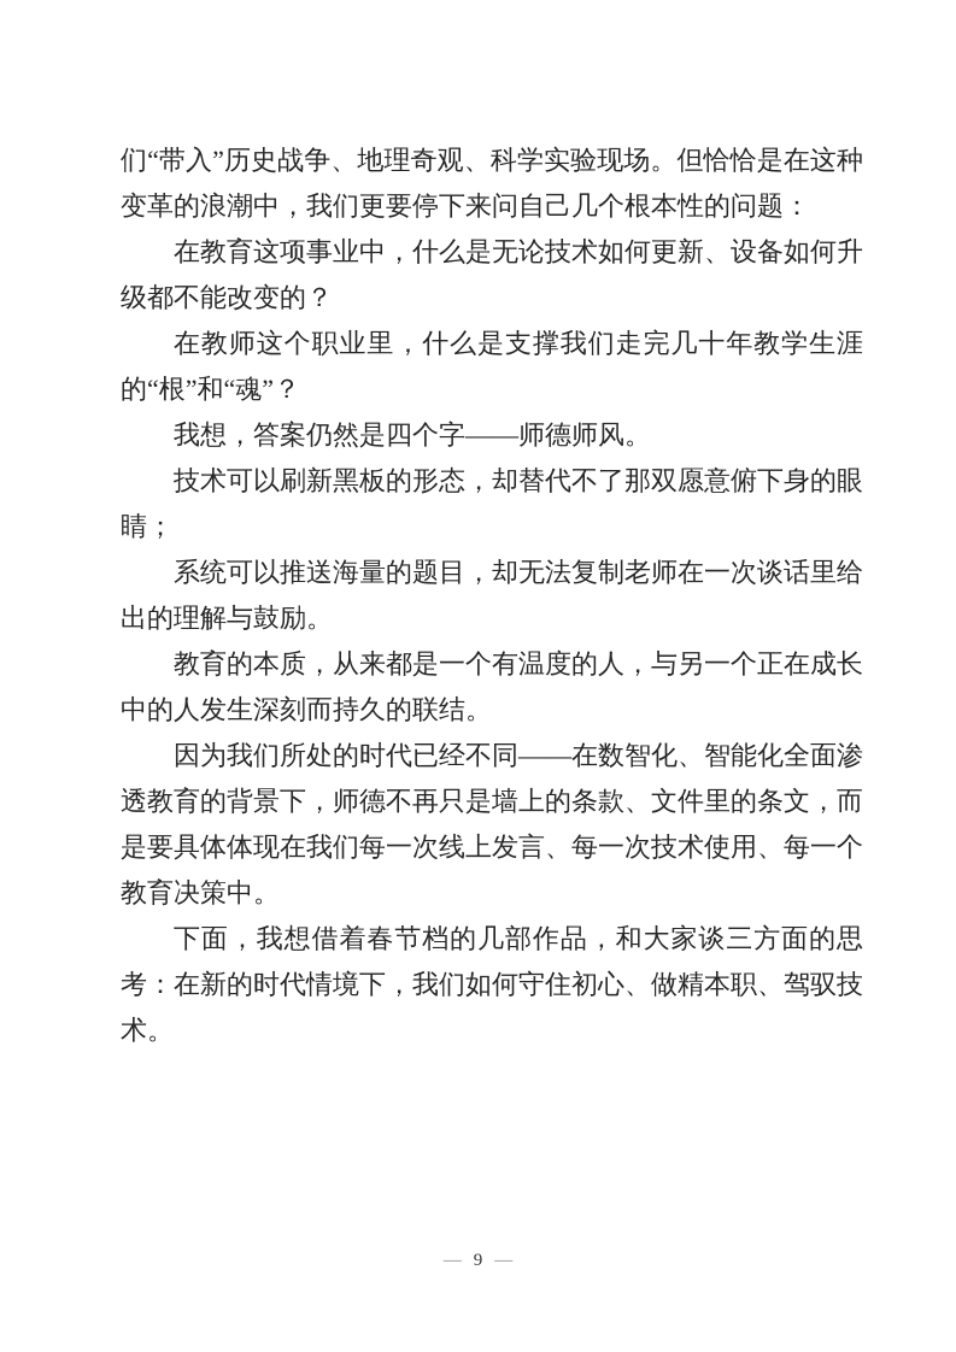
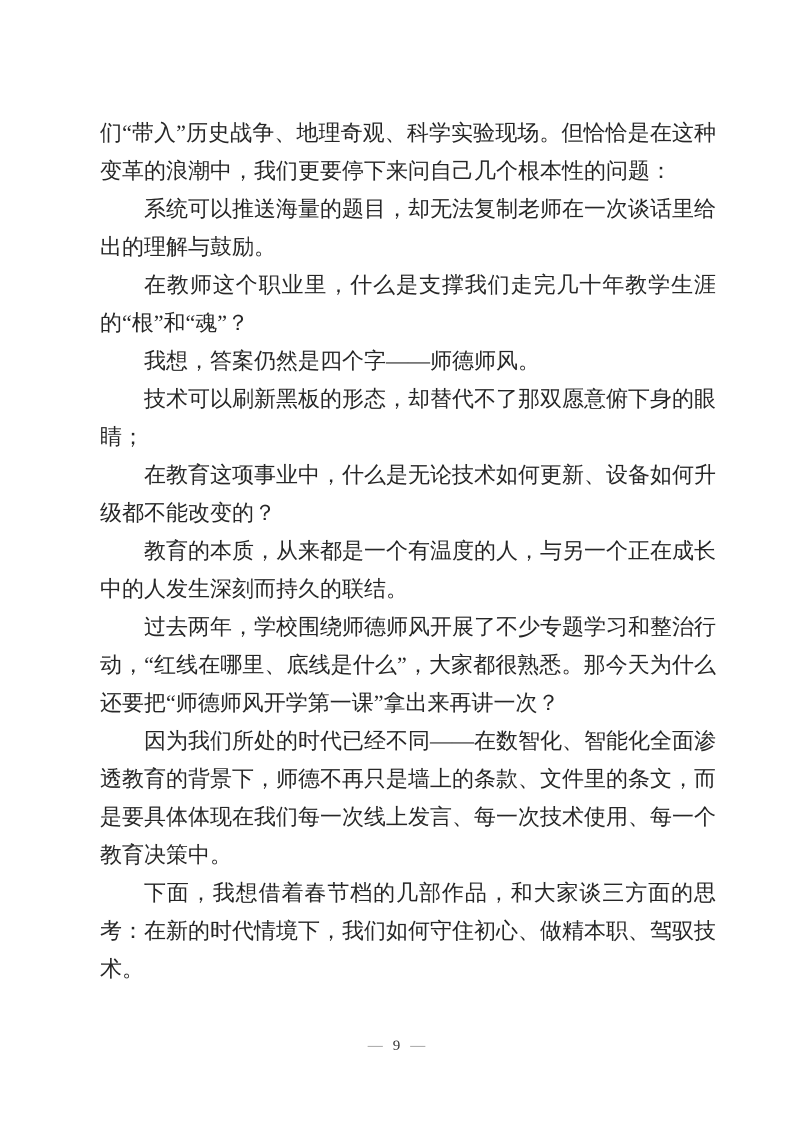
  们“带入”历史战争、地理奇观、科学实验现场。但恰恰是在这种变革的浪潮中，我们更要停下来问自己几个根本性的问题：
- 在教育这项事业中，什么是无论技术如何更新、设备如何升级都不能改变的？
+ 系统可以推送海量的题目，却无法复制老师在一次谈话里给出的理解与鼓励。
  在教师这个职业里，什么是支撑我们走完几十年教学生涯的“根”和“魂”？
  我想，答案仍然是四个字——师德师风。
  技术可以刷新黑板的形态，却替代不了那双愿意俯下身的眼睛；
- 系统可以推送海量的题目，却无法复制老师在一次谈话里给出的理解与鼓励。
+ 在教育这项事业中，什么是无论技术如何更新、设备如何升级都不能改变的？
  教育的本质，从来都是一个有温度的人，与另一个正在成长中的人发生深刻而持久的联结。
+ 过去两年，学校围绕师德师风开展了不少专题学习和整治行动，“红线在哪里、底线是什么”，大家都很熟悉。那今天为什么还要把“师德师风开学第一课”拿出来再讲一次？
  因为我们所处的时代已经不同——在数智化、智能化全面渗透教育的背景下，师德不再只是墙上的条款、文件里的条文，而是要具体体现在我们每一次线上发言、每一次技术使用、每一个教育决策中。
  下面，我想借着春节档的几部作品，和大家谈三方面的思考：在新的时代情境下，我们如何守住初心、做精本职、驾驭技术。
  — 9 —
